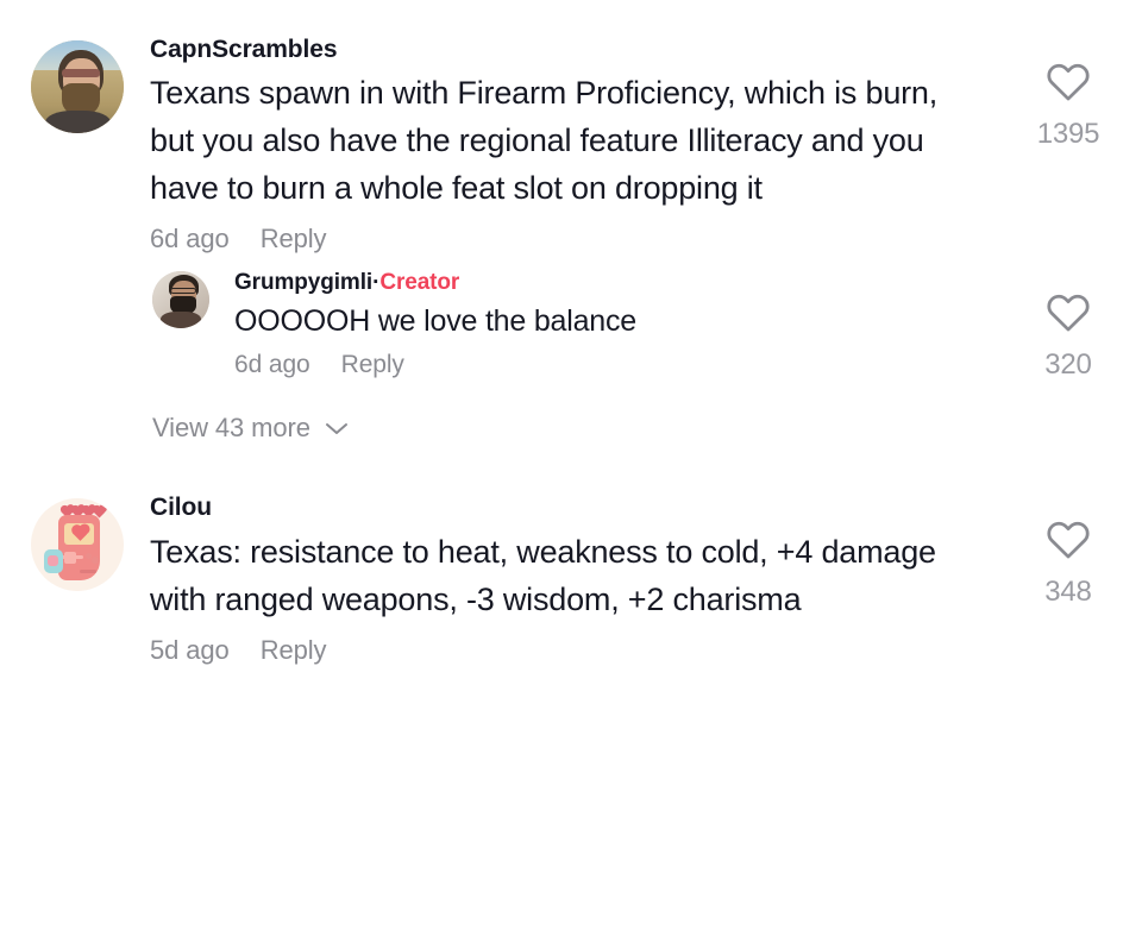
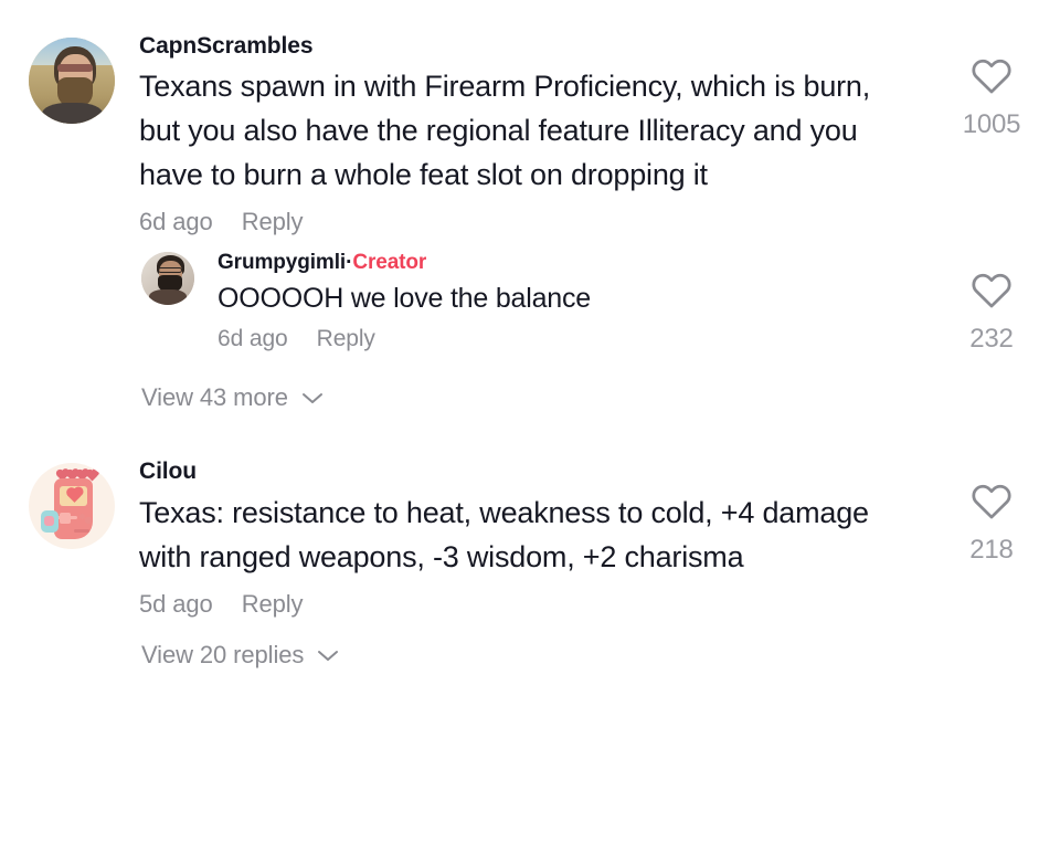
  CapnScrambles
  Texans spawn in with Firearm Proficiency, which is burn, but you also have the regional feature Illiteracy and you have to burn a whole feat slot on dropping it
  6d ago
  Reply
- 1395
+ 1005
  Grumpygimli·Creator
  OOOOOH we love the balance
  6d ago
  Reply
- 320
+ 232
  View 43 more
  Cilou
  Texas: resistance to heat, weakness to cold, +4 damage with ranged weapons, -3 wisdom, +2 charisma
  5d ago
  Reply
- 348
+ 218
+ View 20 replies
